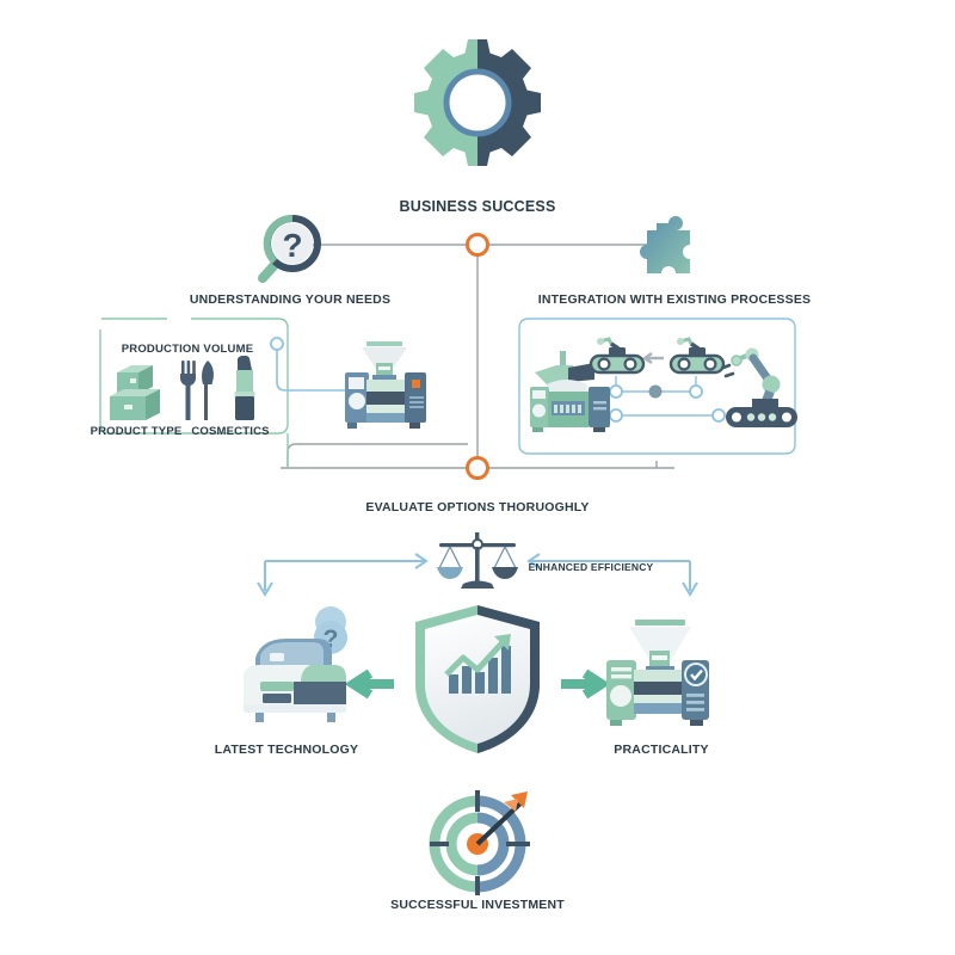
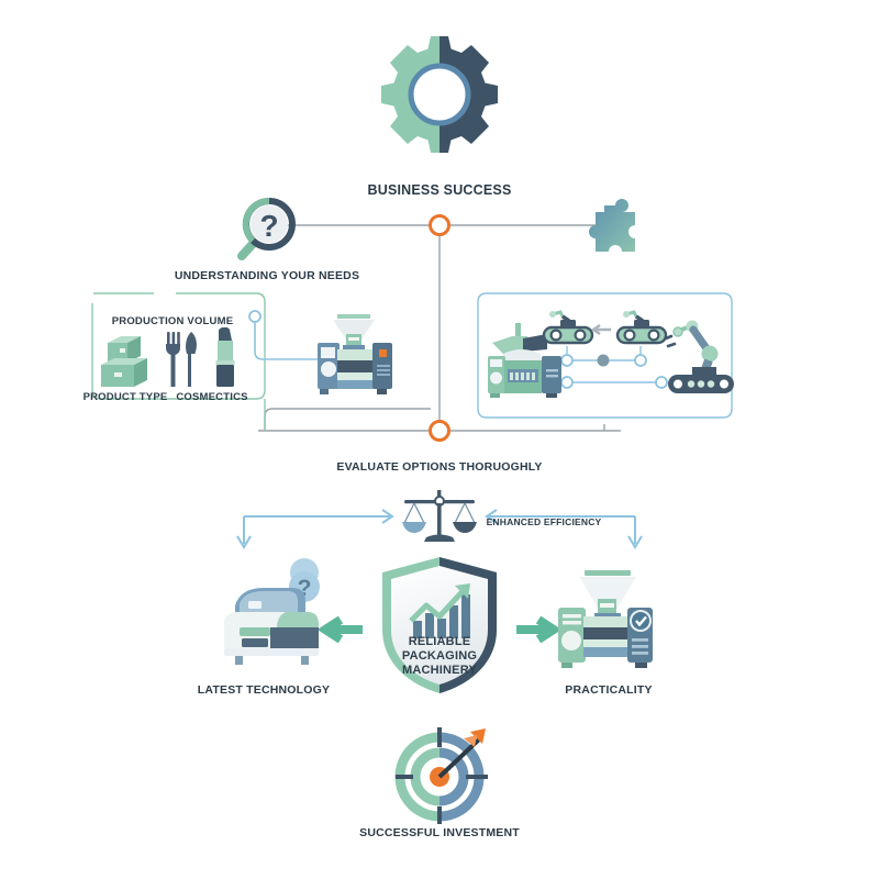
  ?
+ RELIABLE
+ PACKAGING
+ MACHINERY
  ?
  BUSINESS SUCCESS
  UNDERSTANDING YOUR NEEDS
- INTEGRATION WITH EXISTING PROCESSES
  PRODUCTION VOLUME
  PRODUCT TYPE
  COSMECTICS
  EVALUATE OPTIONS THORUOGHLY
  ENHANCED EFFICIENCY
  LATEST TECHNOLOGY
  PRACTICALITY
  SUCCESSFUL INVESTMENT
